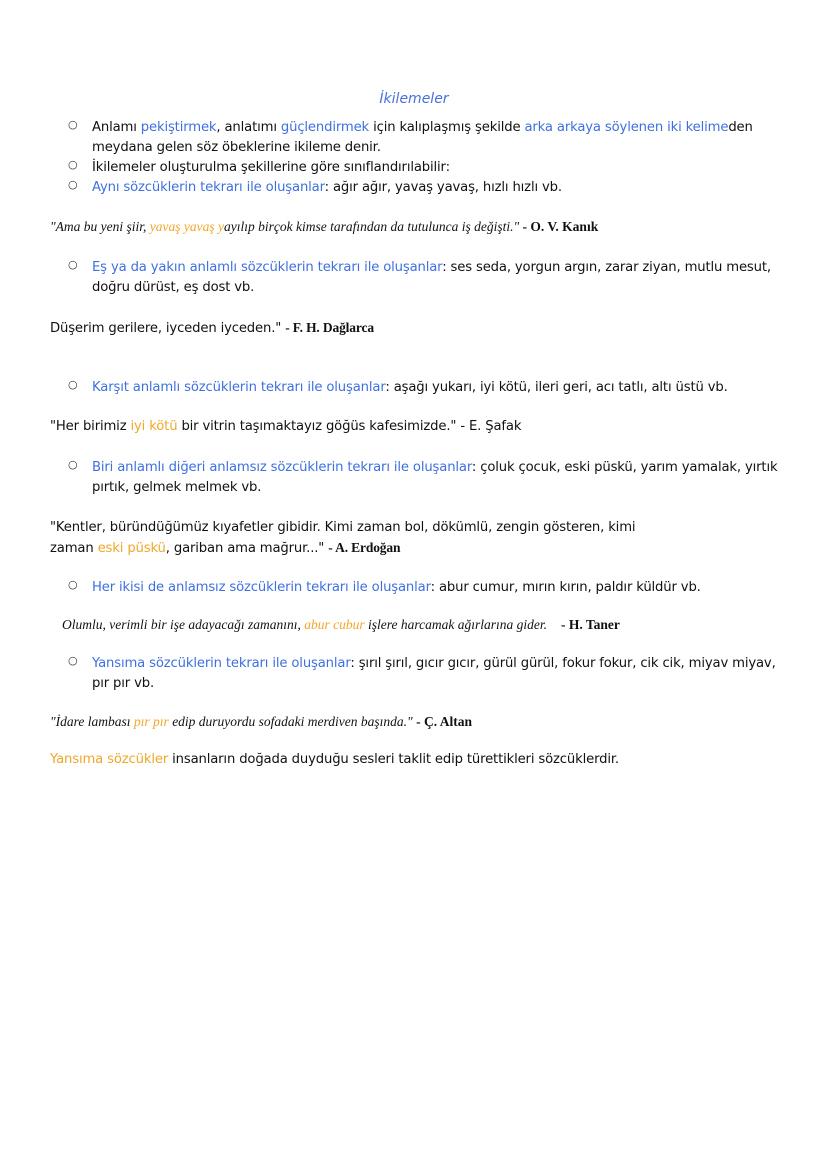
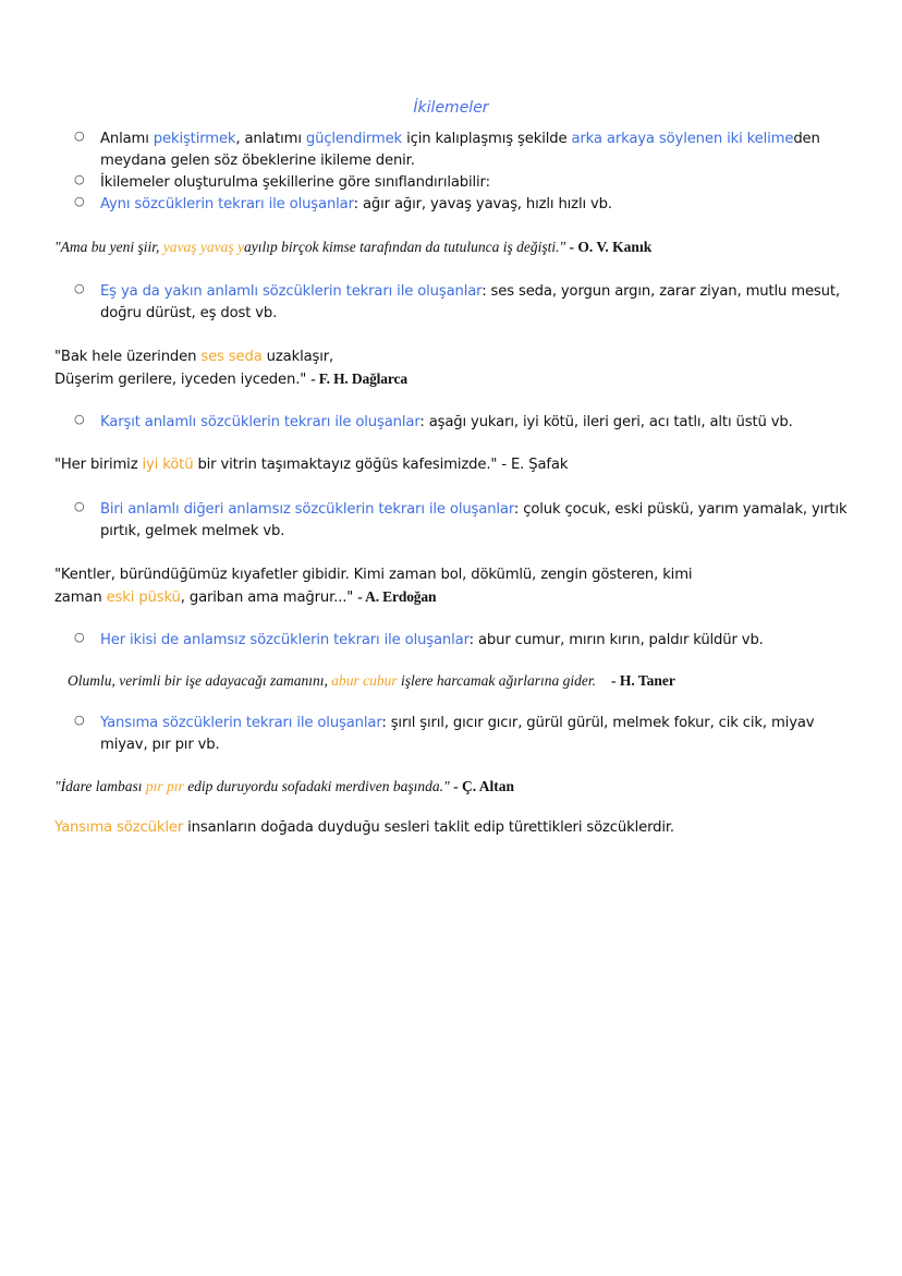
  İkilemeler
  ○
  Anlamı pekiştirmek, anlatımı güçlendirmek için kalıplaşmış şekilde arka arkaya söylenen iki kelimeden meydana gelen söz öbeklerine ikileme denir.
  ○
  İkilemeler oluşturulma şekillerine göre sınıflandırılabilir:
  ○
  Aynı sözcüklerin tekrarı ile oluşanlar: ağır ağır, yavaş yavaş, hızlı hızlı vb.
  "Ama bu yeni şiir, yavaş yavaş yayılıp birçok kimse tarafından da tutulunca iş değişti." - O. V. Kanık
  ○
  Eş ya da yakın anlamlı sözcüklerin tekrarı ile oluşanlar: ses seda, yorgun argın, zarar ziyan, mutlu mesut, doğru dürüst, eş dost vb.
+ "Bak hele üzerinden ses seda uzaklaşır,
  Düşerim gerilere, iyceden iyceden." - F. H. Dağlarca
  ○
  Karşıt anlamlı sözcüklerin tekrarı ile oluşanlar: aşağı yukarı, iyi kötü, ileri geri, acı tatlı, altı üstü vb.
  "Her birimiz iyi kötü bir vitrin taşımaktayız göğüs kafesimizde." - E. Şafak
  ○
  Biri anlamlı diğeri anlamsız sözcüklerin tekrarı ile oluşanlar: çoluk çocuk, eski püskü, yarım yamalak, yırtık pırtık, gelmek melmek vb.
  "Kentler, büründüğümüz kıyafetler gibidir. Kimi zaman bol, dökümlü, zengin gösteren, kimi
  zaman eski püskü, gariban ama mağrur..." - A. Erdoğan
  ○
  Her ikisi de anlamsız sözcüklerin tekrarı ile oluşanlar: abur cumur, mırın kırın, paldır küldür vb.
  Olumlu, verimli bir işe adayacağı zamanını, abur cubur işlere harcamak ağırlarına gider. - H. Taner
  ○
- Yansıma sözcüklerin tekrarı ile oluşanlar: şırıl şırıl, gıcır gıcır, gürül gürül, fokur fokur, cik cik, miyav miyav, pır pır vb.
+ Yansıma sözcüklerin tekrarı ile oluşanlar: şırıl şırıl, gıcır gıcır, gürül gürül, melmek fokur, cik cik, miyav miyav, pır pır vb.
  "İdare lambası pır pır edip duruyordu sofadaki merdiven başında." - Ç. Altan
  Yansıma sözcükler insanların doğada duyduğu sesleri taklit edip türettikleri sözcüklerdir.
